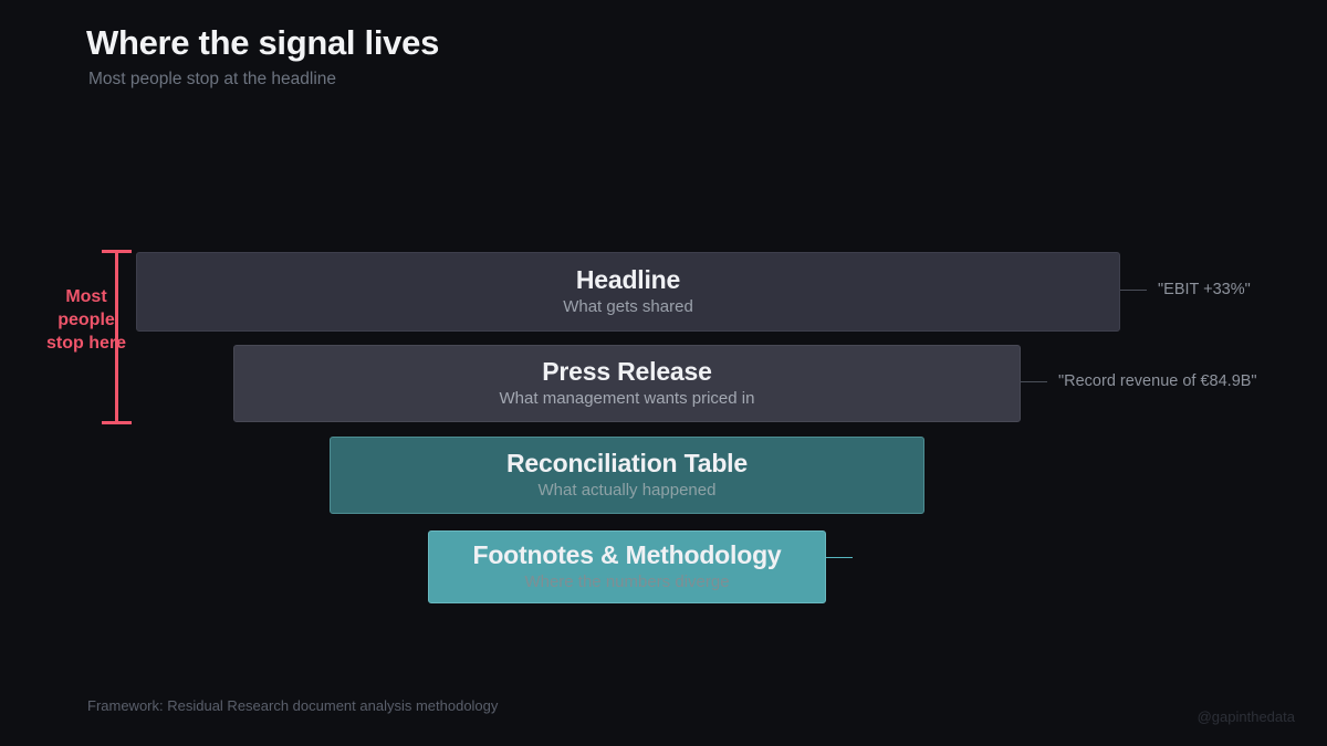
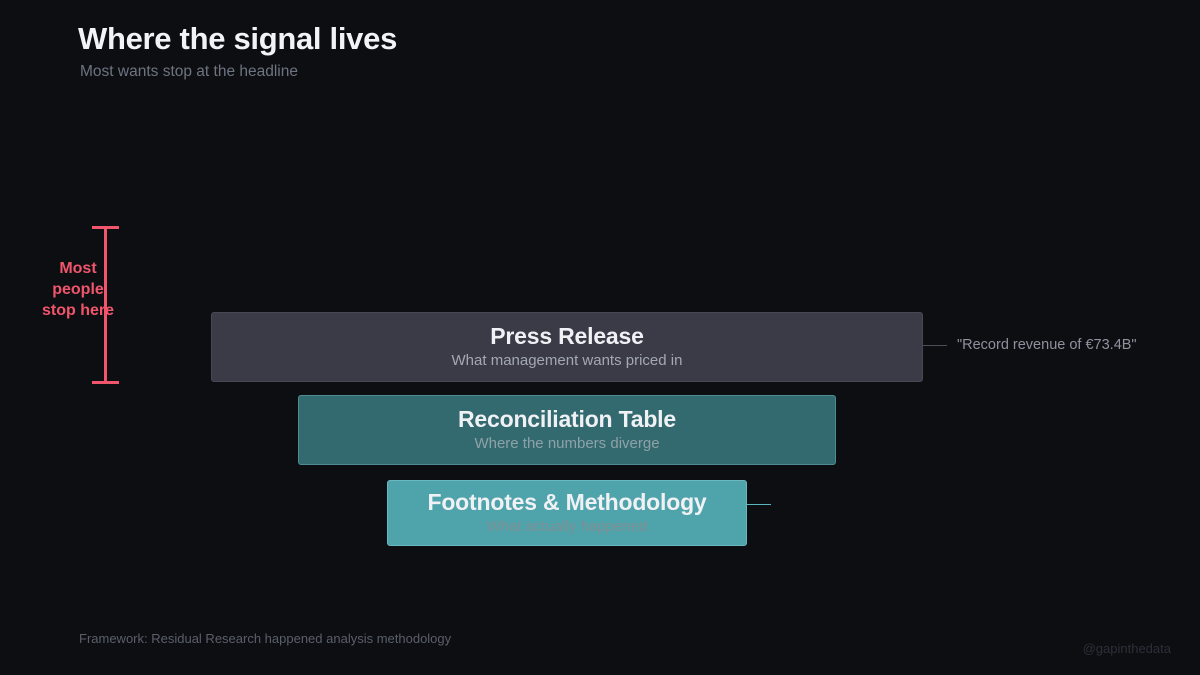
  Where the signal lives
- Most people stop at the headline
+ Most wants stop at the headline
  Most people stop here
- Headline
- What gets shared
- "EBIT +33%"
  Press Release
  What management wants priced in
- "Record revenue of €84.9B"
+ "Record revenue of €73.4B"
  Reconciliation Table
- What actually happened
+ Where the numbers diverge
  Footnotes & Methodology
- Where the numbers diverge
+ What actually happened
- Framework: Residual Research document analysis methodology
+ Framework: Residual Research happened analysis methodology
  @gapinthedata
